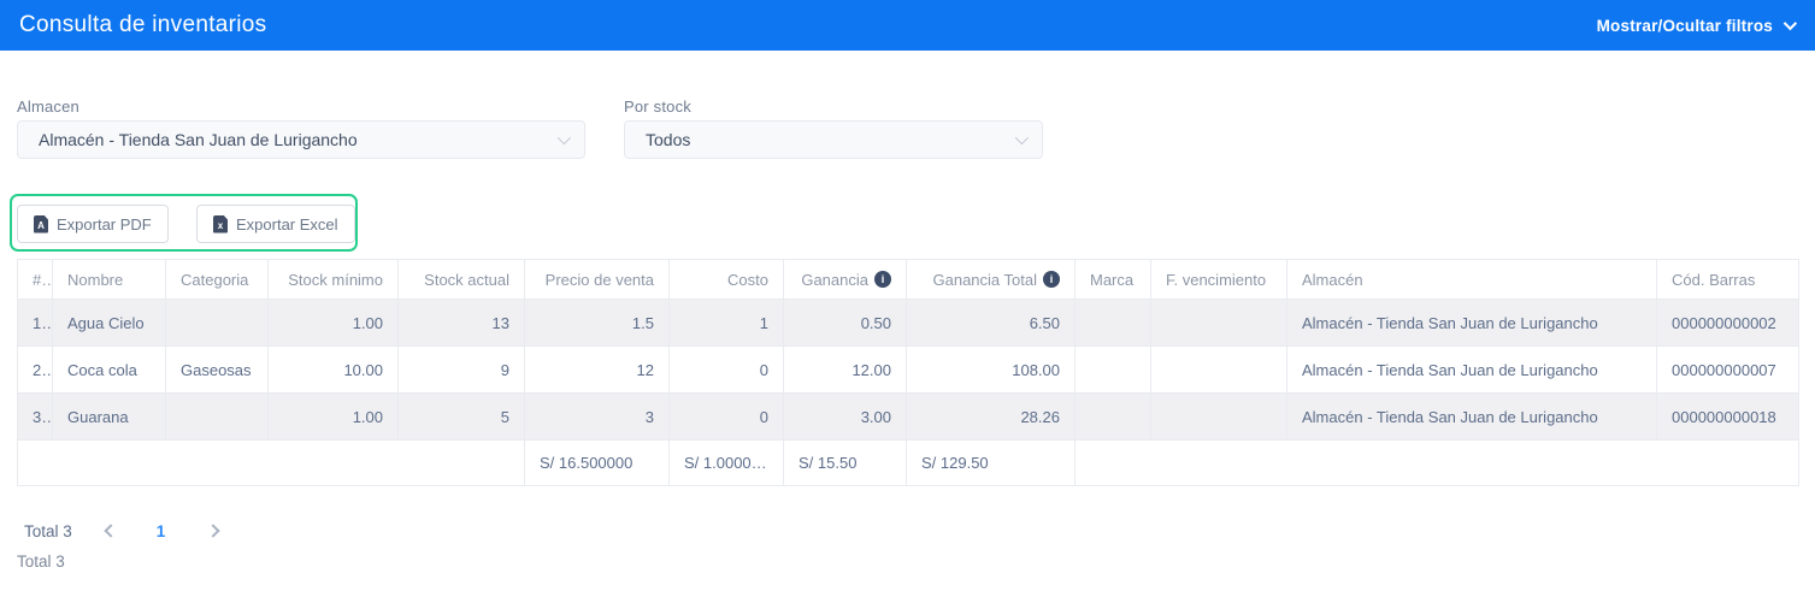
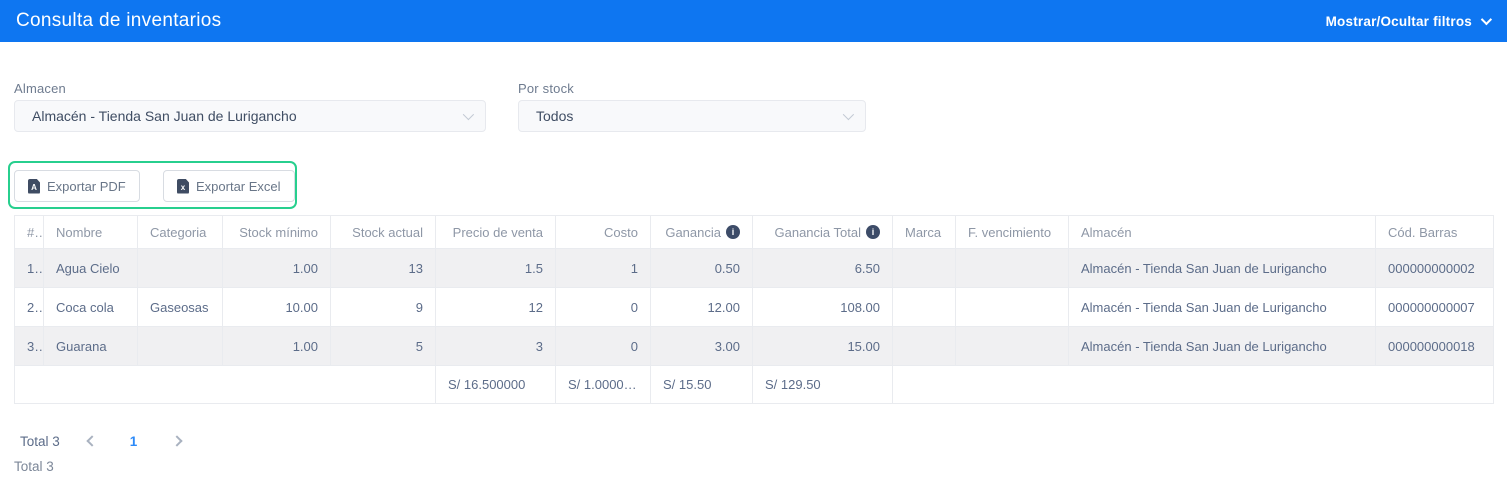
  Consulta de inventarios
  Mostrar/Ocultar filtros
  Almacen
  Almacén - Tienda San Juan de Lurigancho
  Por stock
  Todos
  A
  Exportar PDF
  x
  Exportar Excel
  #	Nombre	Categoria	Stock mínimo	Stock actual	Precio de venta	Costo	Ganancia i	Ganancia Total i	Marca	F. vencimiento	Almacén	Cód. Barras
  1	Agua Cielo		1.00	13	1.5	1	0.50	6.50			Almacén - Tienda San Juan de Lurigancho	000000000002
  2	Coca cola	Gaseosas	10.00	9	12	0	12.00	108.00			Almacén - Tienda San Juan de Lurigancho	000000000007
- 3	Guarana		1.00	5	3	0	3.00	28.26			Almacén - Tienda San Juan de Lurigancho	000000000018
+ 3	Guarana		1.00	5	3	0	3.00	15.00			Almacén - Tienda San Juan de Lurigancho	000000000018
  	S/ 16.500000	S/ 1.000000	S/ 15.50	S/ 129.50
  Total 3
  1
  Total 3
